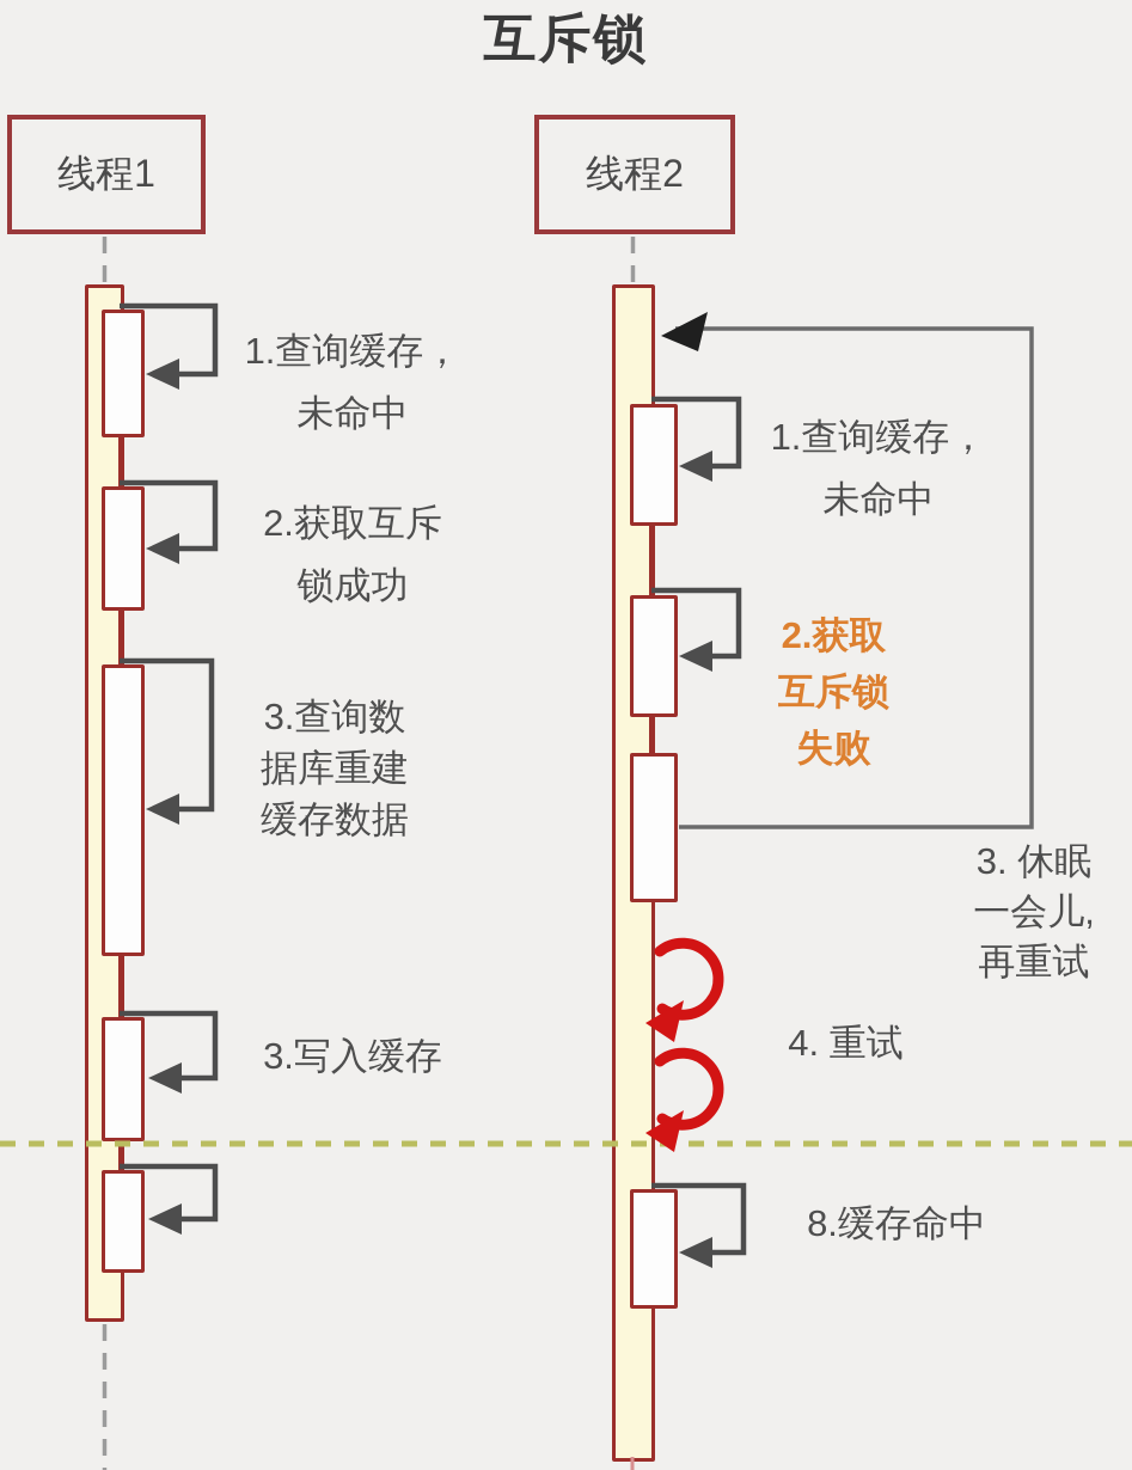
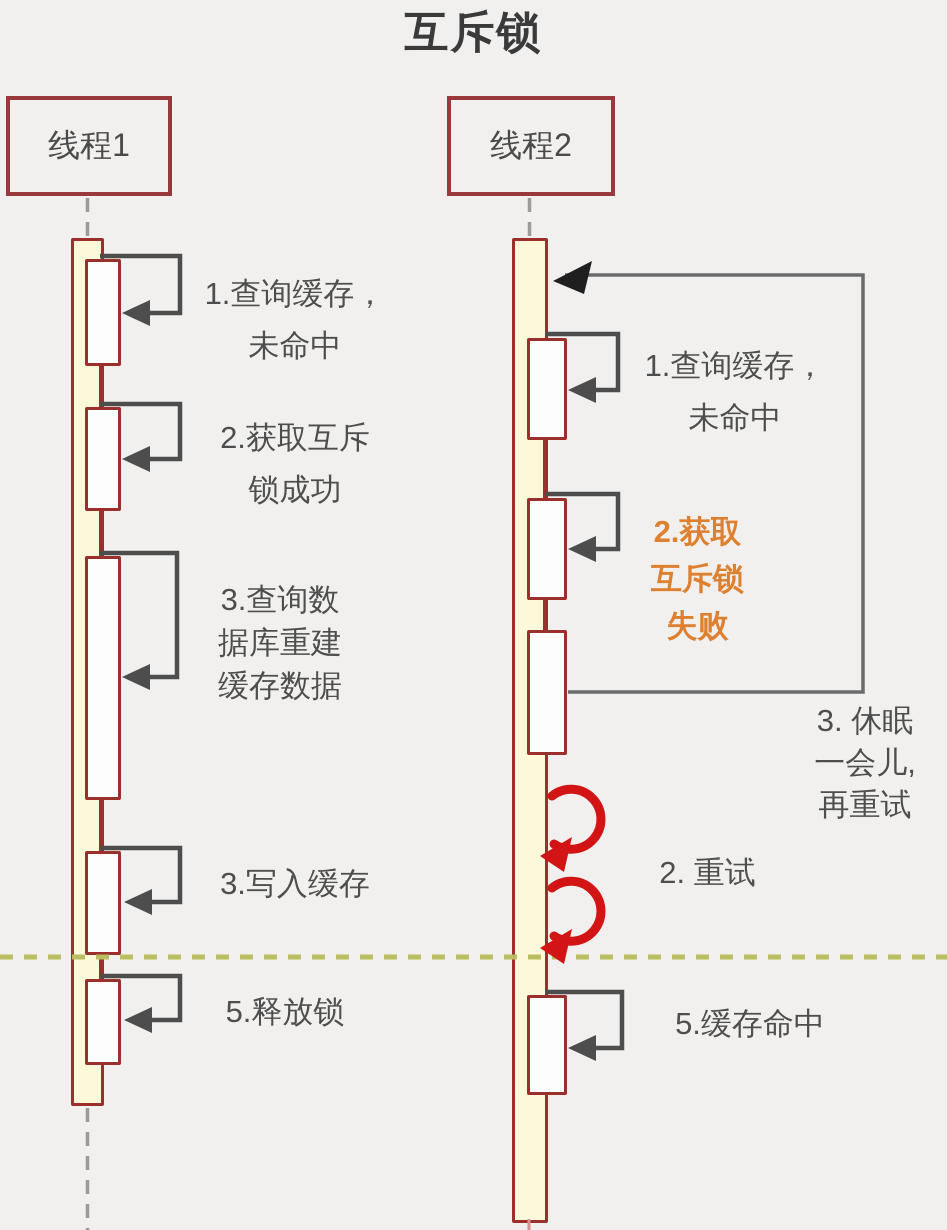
  互斥锁
  线程1
  线程2
  1.查询缓存，
  未命中
  2.获取互斥
  锁成功
  3.查询数
  据库重建
  缓存数据
  3.写入缓存
+ 5.释放锁
  1.查询缓存，
  未命中
  2.获取
  互斥锁
  失败
  3. 休眠
  一会儿,
  再重试
- 4. 重试
+ 2. 重试
- 8.缓存命中
+ 5.缓存命中
